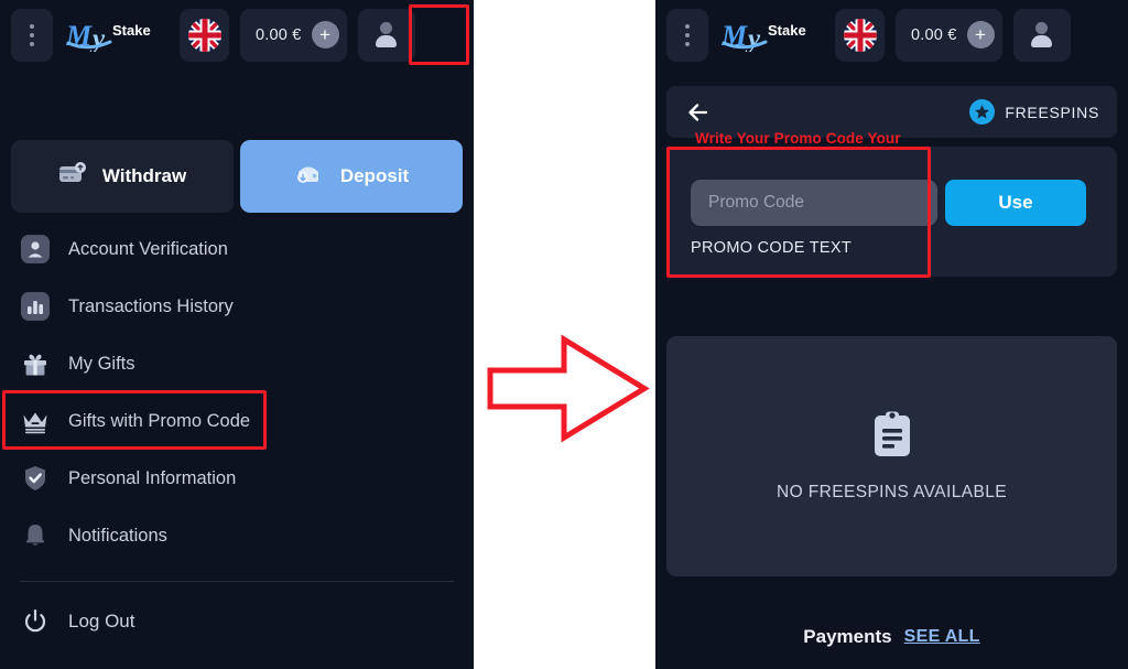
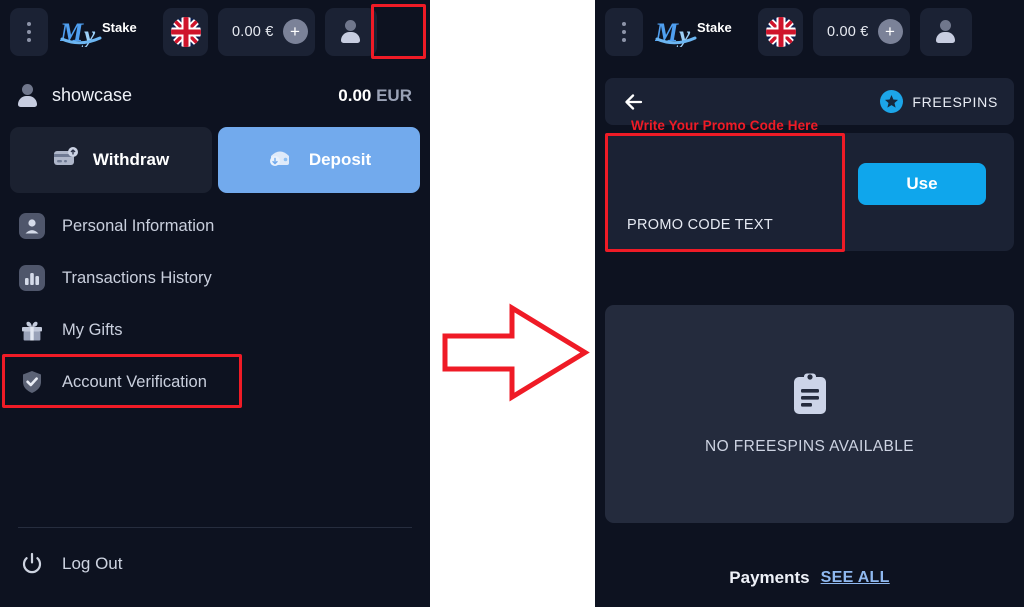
  M
  y
  Stake
  0.00 €
  +
+ showcase
+ 0.00 EUR
  Withdraw
  Deposit
- Account Verification
+ Personal Information
  Transactions History
  My Gifts
- Gifts with Promo Code
- Personal Information
+ Account Verification
- Notifications
  Log Out
  M
  y
  Stake
  0.00 €
  +
  FREESPINS
- Promo Code
  PROMO CODE TEXT
  Use
  NO FREESPINS AVAILABLE
  Payments
  SEE ALL
- Write Your Promo Code Your
+ Write Your Promo Code Here
